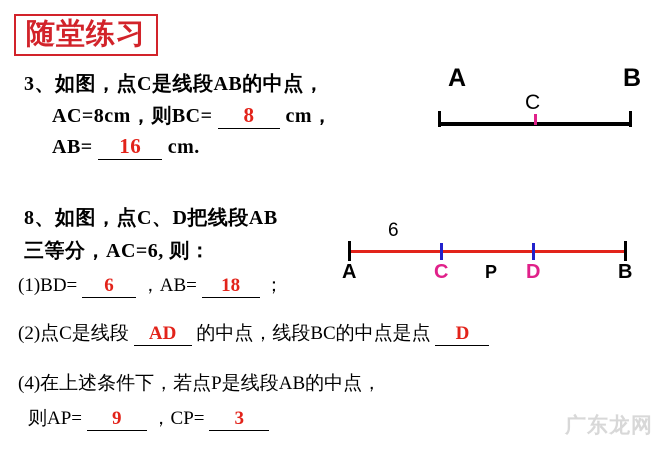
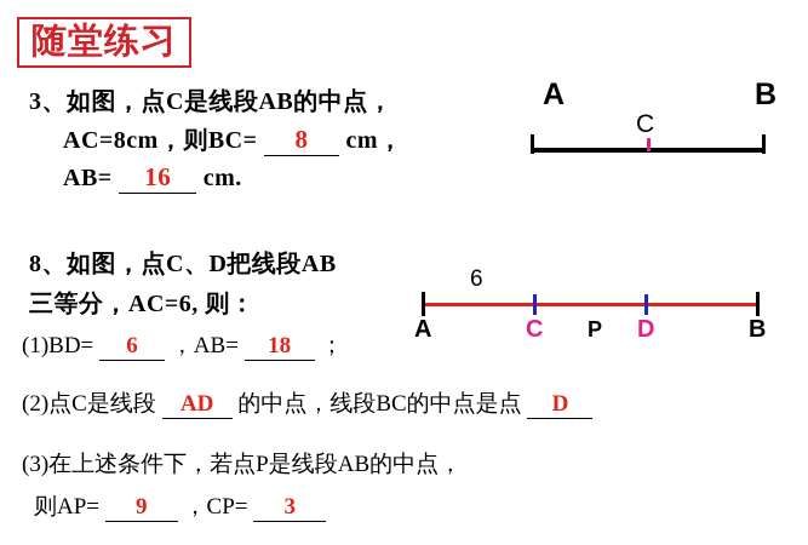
  随堂练习
  3、如图，点C是线段AB的中点，
  AC=8cm，则BC= 8 cm，
  AB= 16 cm.
  A
  B
  C
  8、如图，点C、D把线段AB
  三等分，AC=6, 则：
  (1)BD= 6 ，AB= 18 ；
  (2)点C是线段 AD 的中点，线段BC的中点是点 D
- (4)在上述条件下，若点P是线段AB的中点，
+ (3)在上述条件下，若点P是线段AB的中点，
  则AP= 9 ，CP= 3
  6
  A
  C
  P
  D
  B
- 广东龙网
